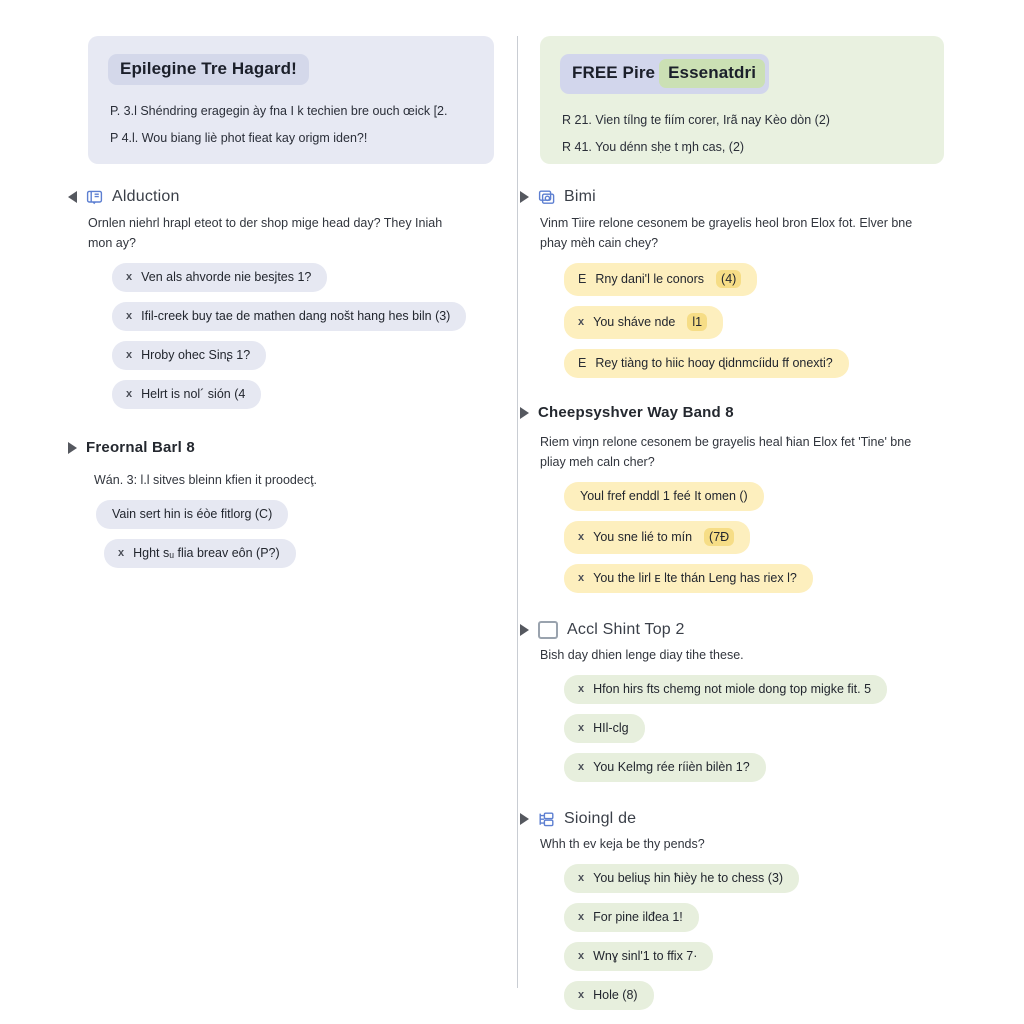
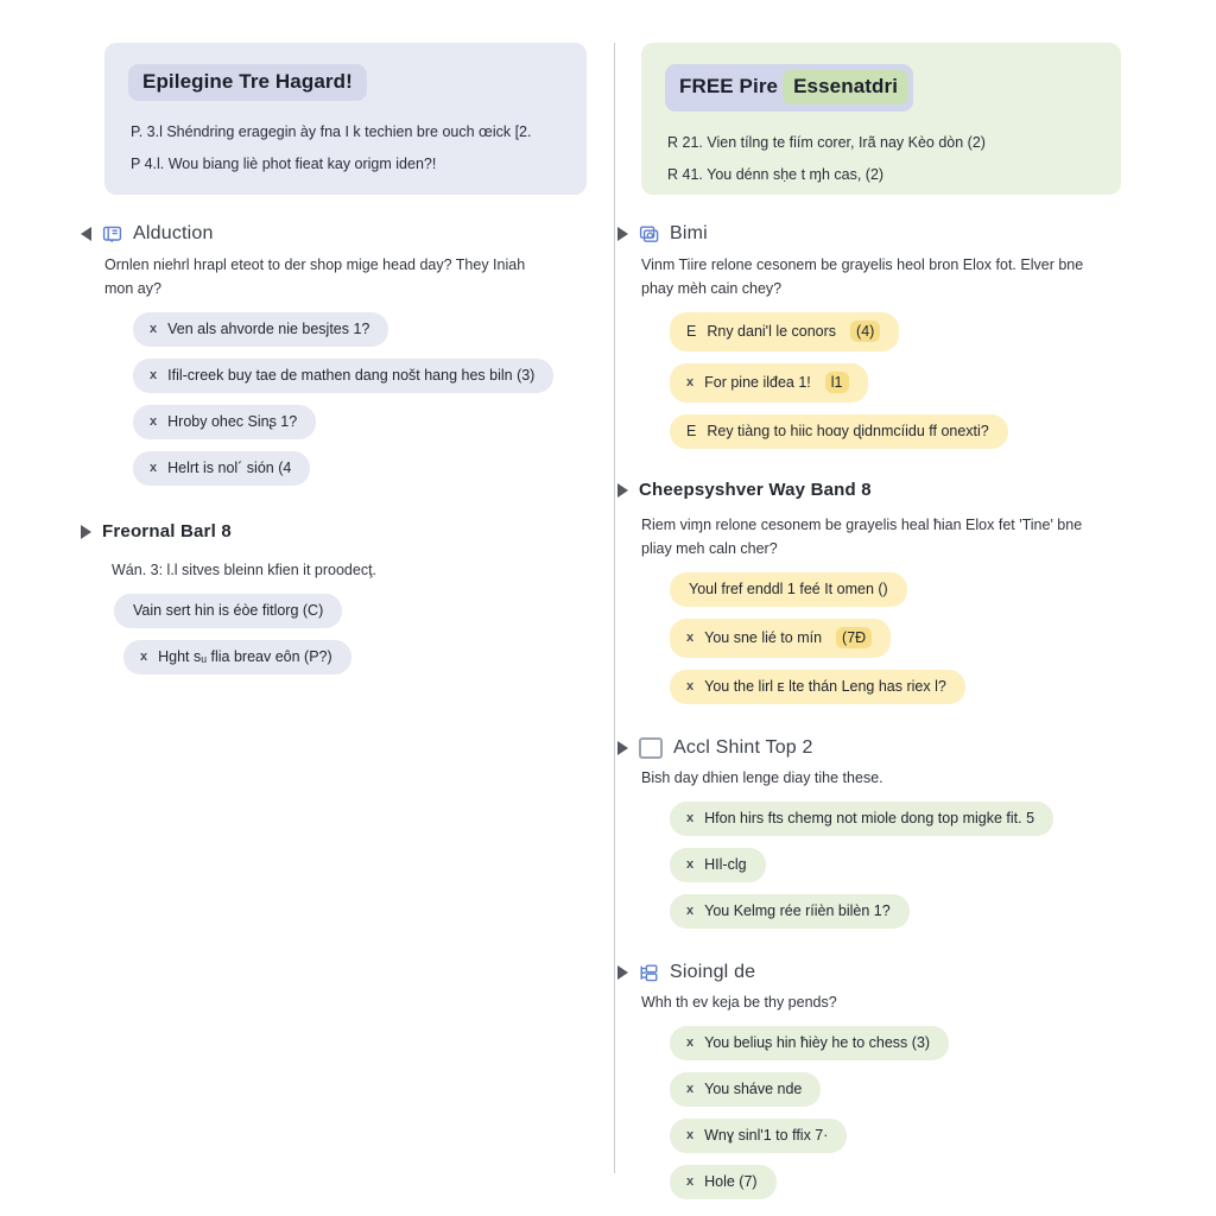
  Epilegine Tre Hagard!
  P. 3.l Shéndring eragegin ày fna I k techien bre ouch œick [2.
  P 4.l. Wou biang liè phot fieat kay origm iden?!
  Alduction
  Ornlen niehrl hrapl eteot to der shop mige head day? They Iniah mon ay?
  x
  Ven als ahvorde nie besjtes 1?
  x
  Ifil-creek buy tae de mathen dang nošt hang hes biln (3)
  x
  Hroby ohec Sinʂ 1?
  x
  Helrt is nol´ sión (4
  Freornal Barl 8
  Wán. 3: l.l sitves bleinn kfien it proodecţ.
  Vain sert hin is éòe fitlorg (C)
  x
  Hght sᵤ flia breav eôn (P?)
  FREE Pire Essenatdri
  R 21. Vien tílng te fiím corer, Irã nay Kèo dòn (2)
  R 41. You dénn sḥe t ɱh cas, (2)
  Bimi
  Vinm Tiire relone cesonem be grayelis heol bron Elox fot. Elver bne phay mèh cain chey?
  E
  Rny dani'l le conors
  (4)
  x
- You sháve nde
+ For pine ilđea 1!
  l1
  E
  Rey tiàng to hiic hoɑy ɖidnmcíidu ff onexti?
  Cheepsyshver Way Band 8
  Riem viɱn relone cesonem be grayelis heal ħian Elox fet 'Tine' bne pliay meh caln cher?
  Youl fref enddl 1 feé It omen ()
  x
  You sne lié to mín
  (7Đ
  x
  You the lirl ᴇ lte thán Leng has riex l?
  Accl Shint Top 2
  Bish day dhien lenge diay tihe these.
  x
  Hfon hirs fts chemg not miole dong top miɡke fit. 5
  x
  HIl-clg
  x
  You Kelmg rée ríièn bilèn 1?
  Sioingl de
  Whh th ev keja be thy pends?
  x
  You beliuʂ hin ħièy he to chess (3)
  x
- For pine ilđea 1!
+ You sháve nde
  x
  Wnɣ sinl'1 to ffix 7·
  x
- Hole (8)
+ Hole (7)
